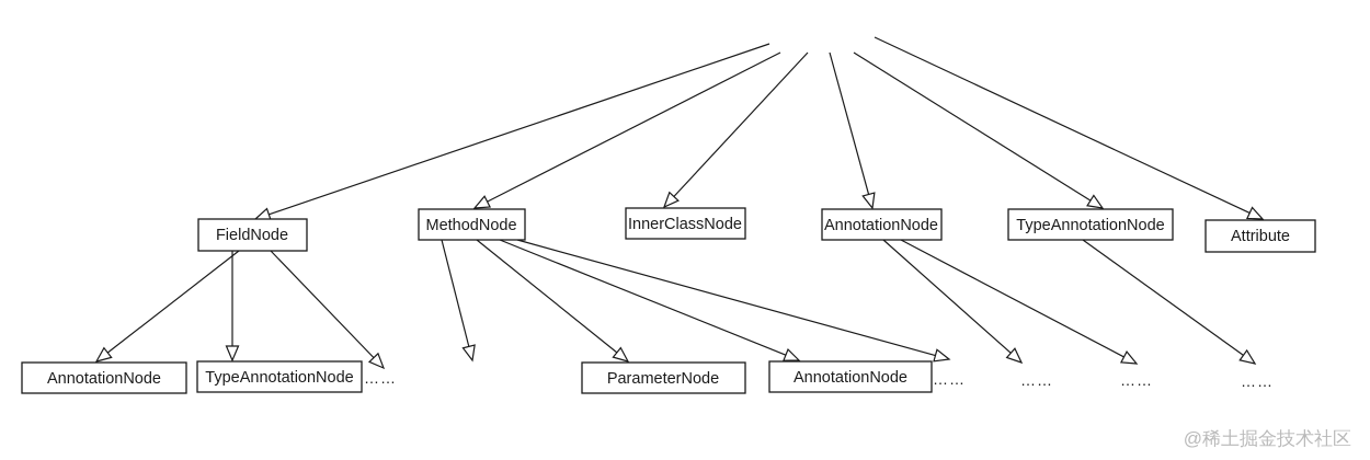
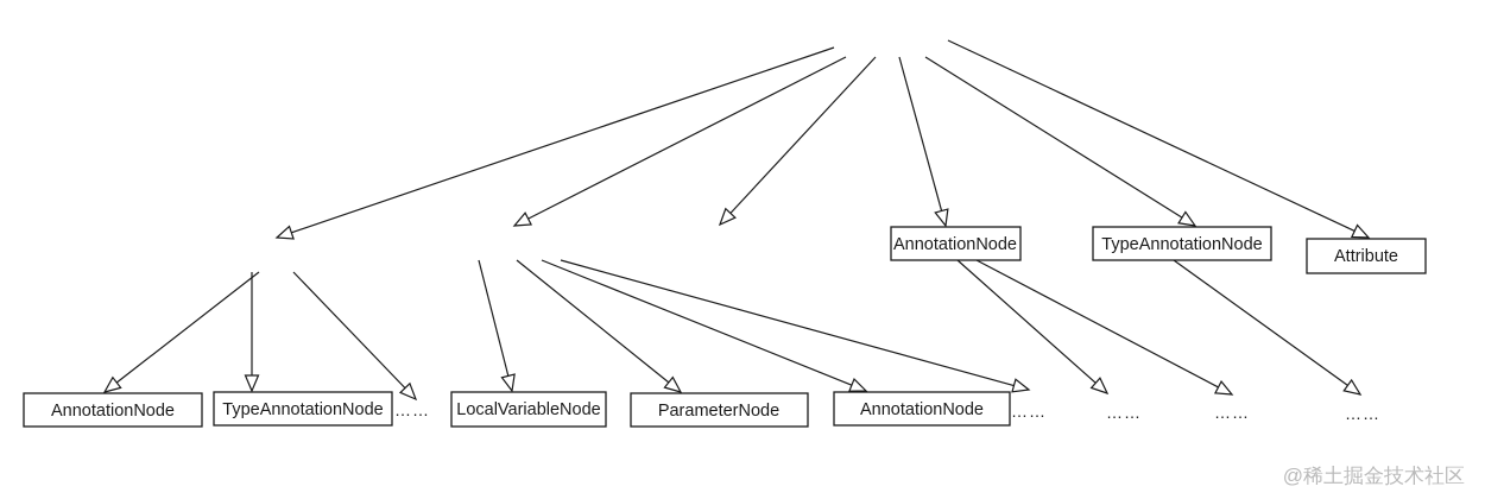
- FieldNode
- MethodNode
- InnerClassNode
  AnnotationNode
  TypeAnnotationNode
  Attribute
  AnnotationNode
  TypeAnnotationNode
+ LocalVariableNode
  ParameterNode
  AnnotationNode
  ……
  ……
  ……
  ……
  ……
  @稀土掘金技术社区
